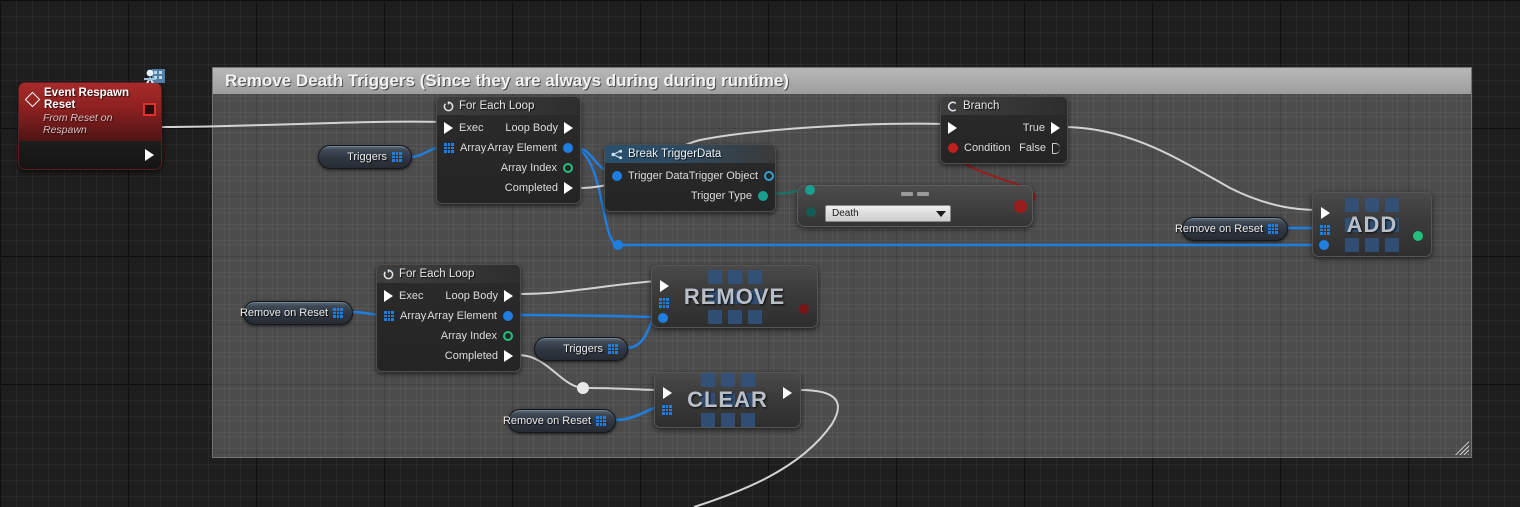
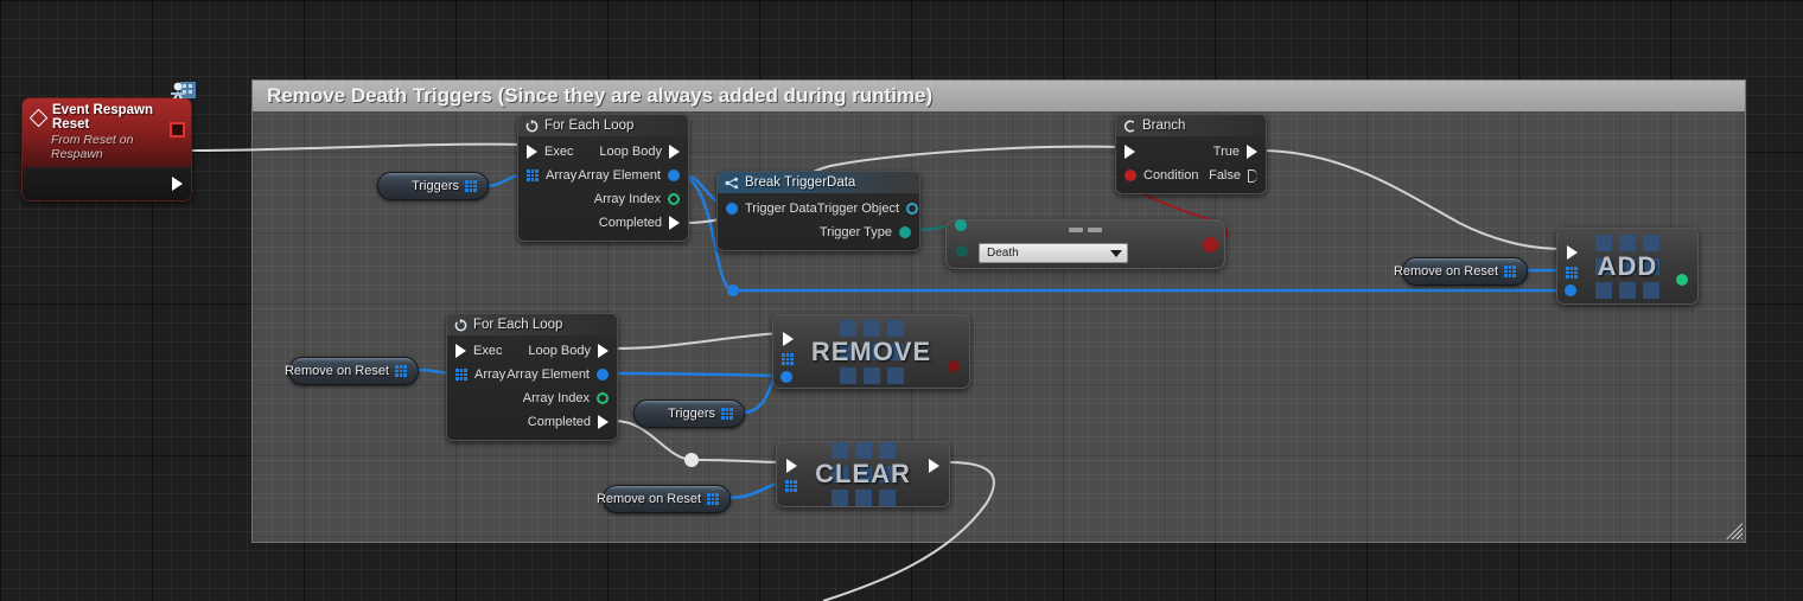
- Remove Death Triggers (Since they are always during during runtime)
+ Remove Death Triggers (Since they are always added during runtime)
  Event Respawn Reset
  From Reset on Respawn
  For Each Loop
  Exec
  Loop Body
  Array
  Array Element
  Array Index
  Completed
  Break TriggerData
  Trigger Data
  Trigger Object
  Trigger Type
  Branch
  True
  Condition
  False
  For Each Loop
  Exec
  Loop Body
  Array
  Array Element
  Array Index
  Completed
  REMOVE
  CLEAR
  ADD
  Death
  Triggers
  Remove on Reset
  Triggers
  Remove on Reset
  Remove on Reset
